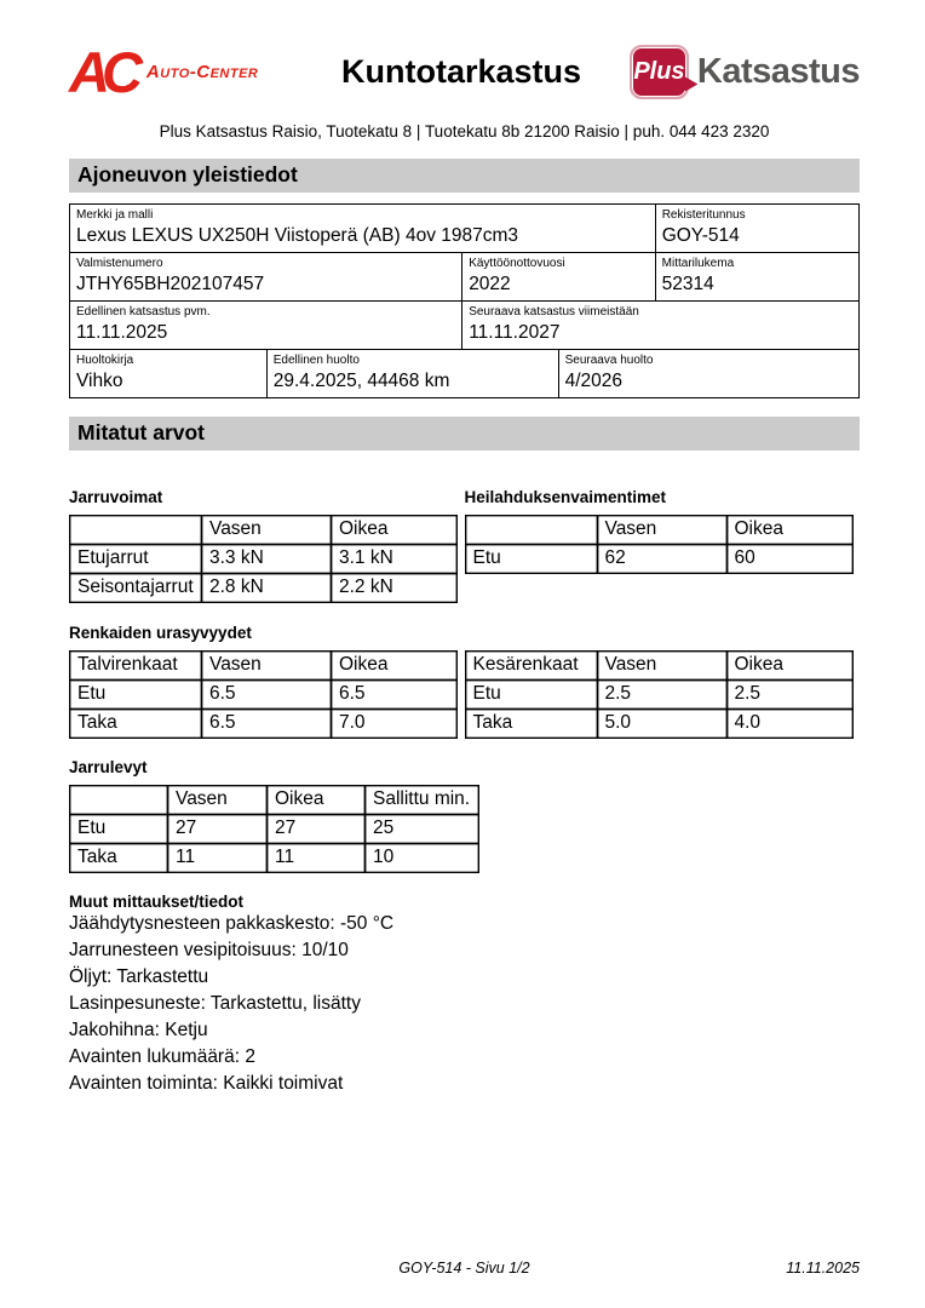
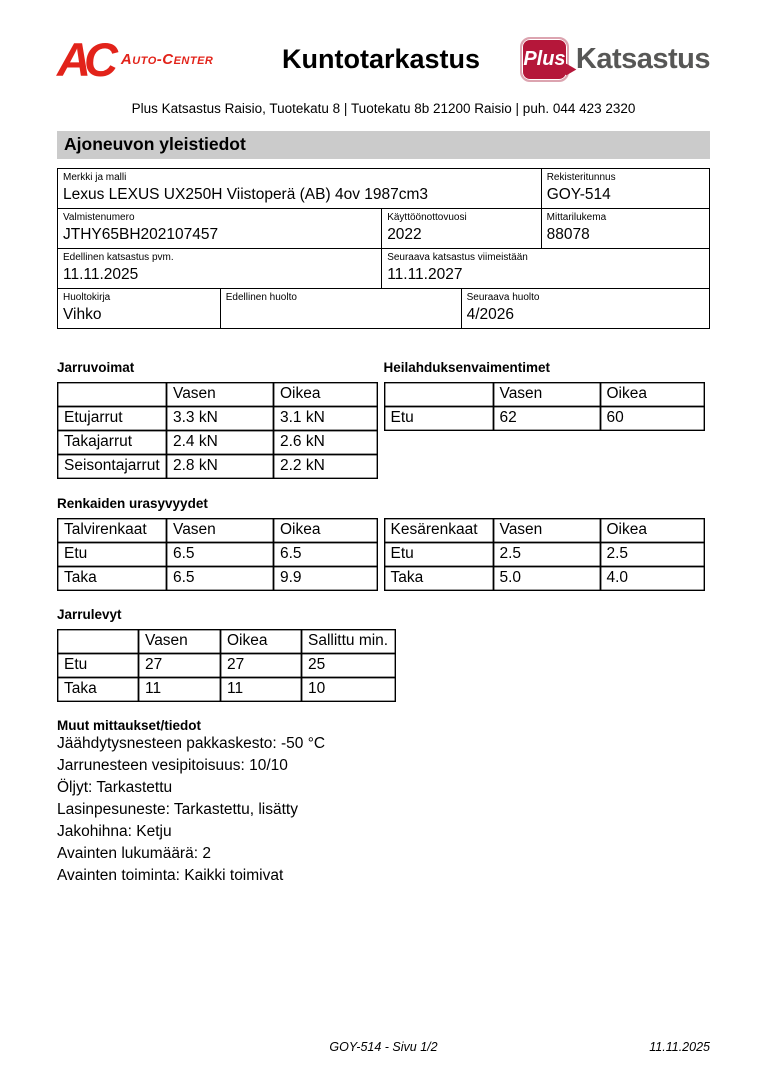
  AC
  Auto-Center
  Kuntotarkastus
  Plus
  Katsastus
  Plus Katsastus Raisio, Tuotekatu 8 | Tuotekatu 8b 21200 Raisio | puh. 044 423 2320
  Ajoneuvon yleistiedot
  Merkki ja malli
  Lexus LEXUS UX250H Viistoperä (AB) 4ov 1987cm3
  Rekisteritunnus
  GOY-514
  Valmistenumero
  JTHY65BH202107457
  Käyttöönottovuosi
  2022
  Mittarilukema
- 52314
+ 88078
  Edellinen katsastus pvm.
  11.11.2025
  Seuraava katsastus viimeistään
  11.11.2027
  Huoltokirja
  Vihko
  Edellinen huolto
- 29.4.2025, 44468 km
  Seuraava huolto
  4/2026
- Mitatut arvot
  Jarruvoimat
  	Vasen	Oikea
  Etujarrut	3.3 kN	3.1 kN
+ Takajarrut	2.4 kN	2.6 kN
  Seisontajarrut	2.8 kN	2.2 kN
  Heilahduksenvaimentimet
  	Vasen	Oikea
  Etu	62	60
  Renkaiden urasyvyydet
  Talvirenkaat	Vasen	Oikea
  Etu	6.5	6.5
- Taka	6.5	7.0
+ Taka	6.5	9.9
  Kesärenkaat	Vasen	Oikea
  Etu	2.5	2.5
  Taka	5.0	4.0
  Jarrulevyt
  	Vasen	Oikea	Sallittu min.
  Etu	27	27	25
  Taka	11	11	10
  Muut mittaukset/tiedot
  Jäähdytysnesteen pakkaskesto: -50 °C
  Jarrunesteen vesipitoisuus: 10/10
  Öljyt: Tarkastettu
  Lasinpesuneste: Tarkastettu, lisätty
  Jakohihna: Ketju
  Avainten lukumäärä: 2
  Avainten toiminta: Kaikki toimivat
  GOY-514 - Sivu 1/2
  11.11.2025
